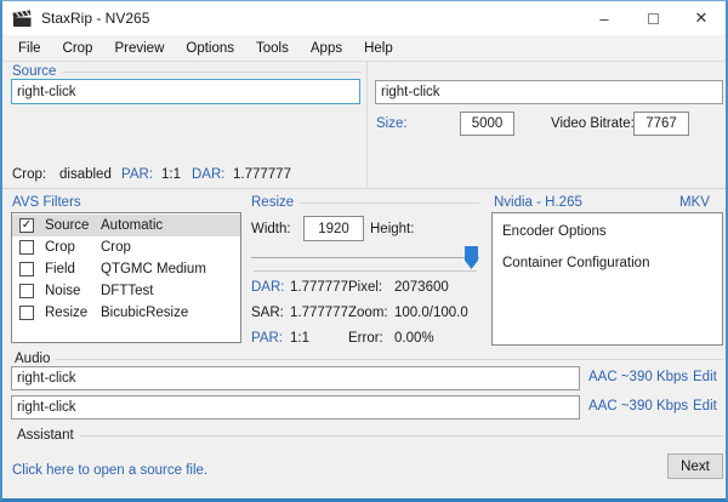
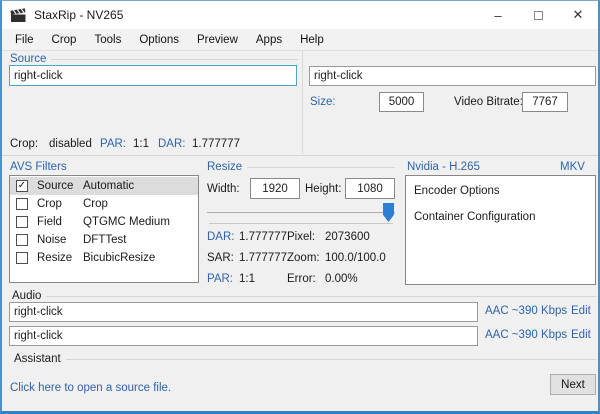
  StaxRip - NV265
  –
  ✕
  File
  Crop
- Preview
+ Tools
  Options
- Tools
+ Preview
  Apps
  Help
  Source
  right-click
  right-click
  Size:
  5000
  Video Bitrate
  7767
  Crop:
  disabled
  PAR:
  1:1
  DAR:
  1.777777
  AVS Filters
  ✓
  Source
  Automatic
  Crop
  Crop
  Field
  QTGMC Medium
  Noise
  DFTTest
  Resize
  BicubicResize
  Resize
  Width:
  1920
  Height:
+ 1080
  DAR:
  1.777777
  Pixel:
  2073600
  SAR:
  1.777777
  Zoom:
  100.0/100.0
  PAR:
  1:1
  Error:
  0.00%
  Nvidia - H.265
  MKV
  Encoder Options
  Container Configuration
  Audio
  right-click
  AAC ~390 Kbps
  Edit
  right-click
  AAC ~390 Kbps
  Edit
  Assistant
  Click here to open a source file.
  Next
